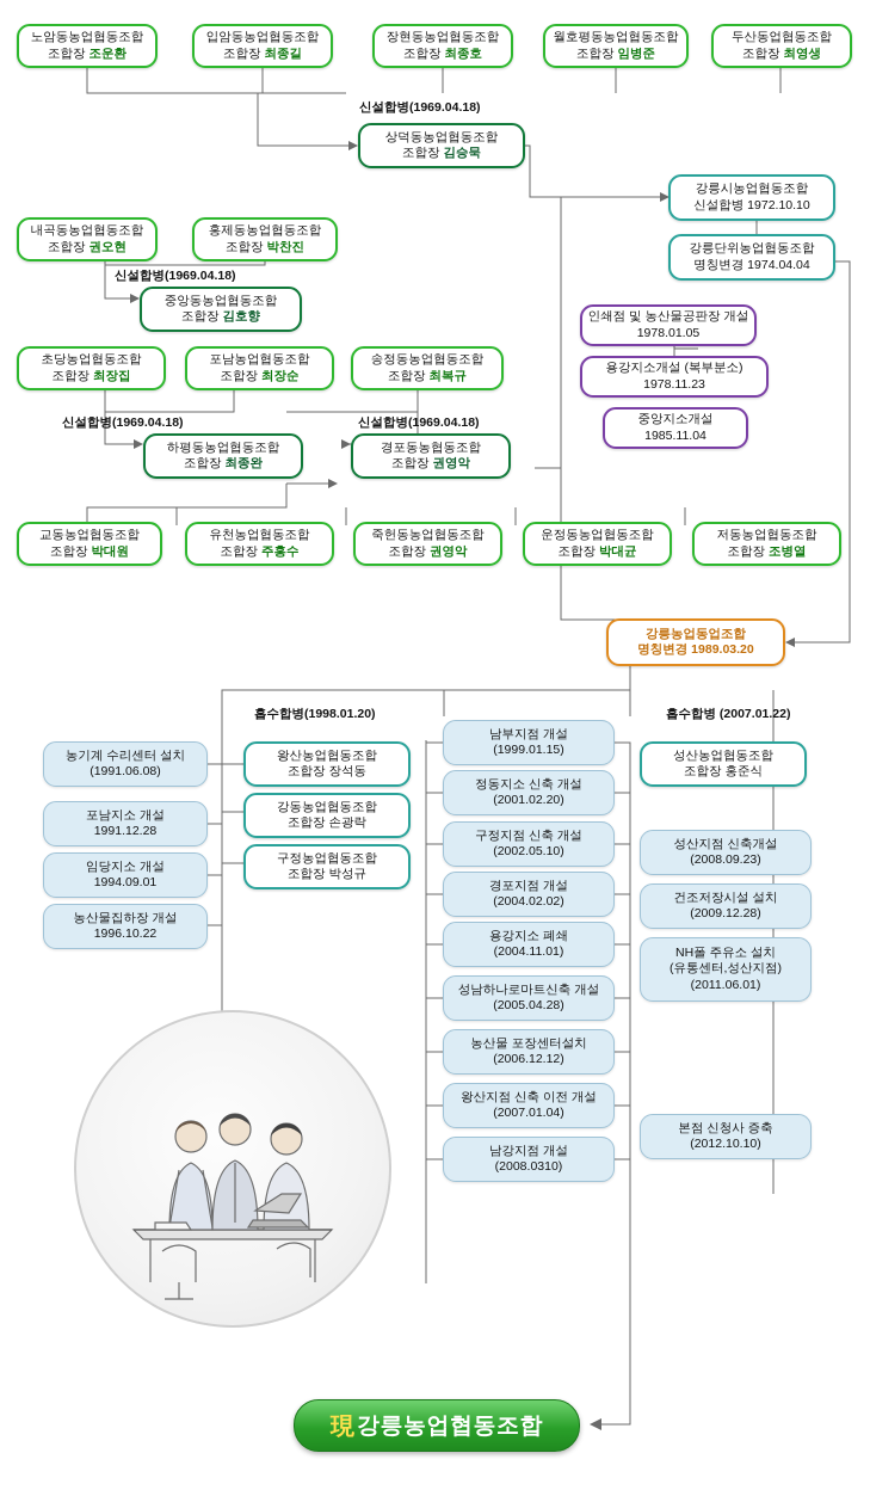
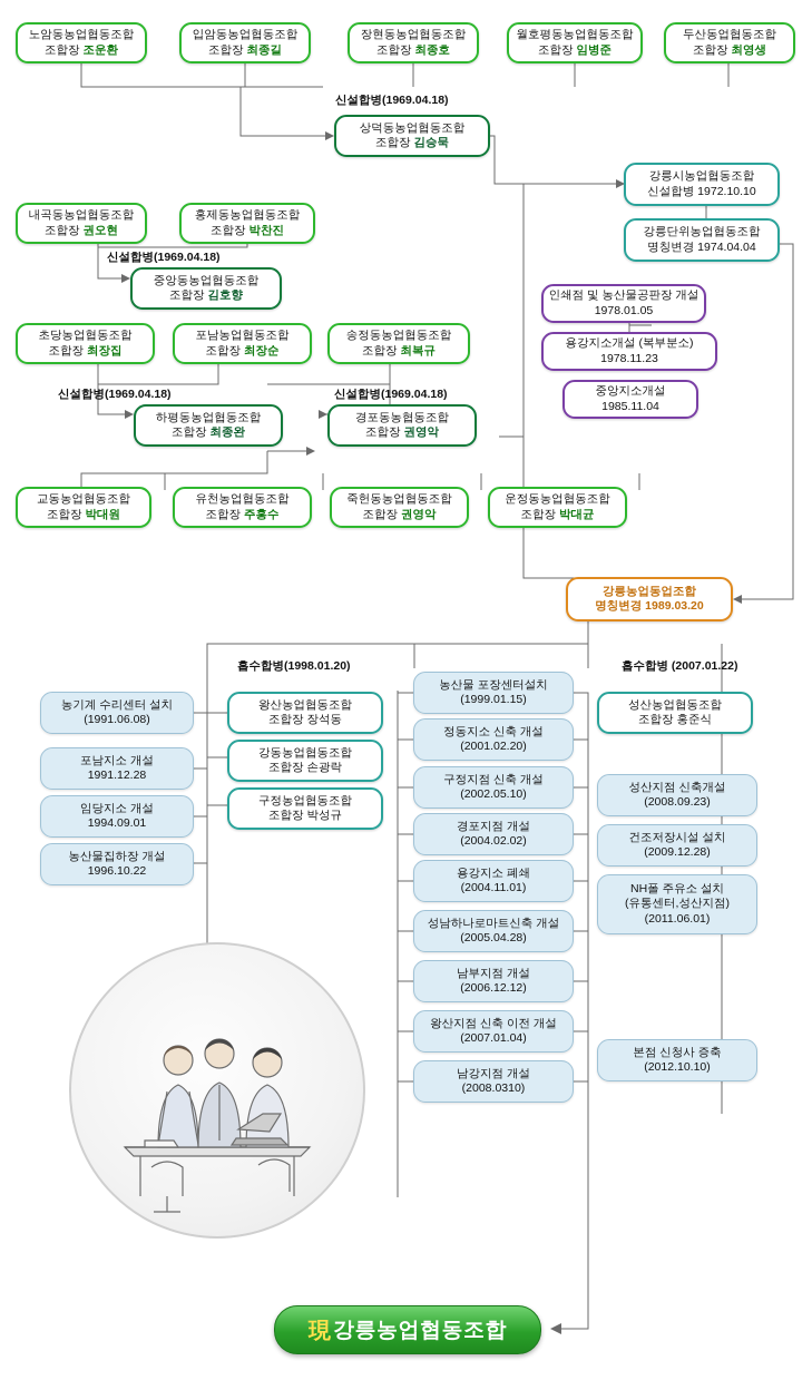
  노암동농업협동조합
  조합장 조운환
  입암동농업협동조합
  조합장 최종길
  장현동농업협동조합
  조합장 최종호
  월호평동농업협동조합
  조합장 임병준
  두산동업협동조합
  조합장 최영생
  신설합병(1969.04.18)
  상덕동농업협동조합
  조합장 김승묵
  강릉시농업협동조합
  신설합병 1972.10.10
  강릉단위농업협동조합
  명칭변경 1974.04.04
  내곡동농업협동조합
  조합장 권오현
  홍제동농업협동조합
  조합장 박찬진
  신설합병(1969.04.18)
  중앙동농업협동조합
  조합장 김호향
  초당농업협동조합
  조합장 최장집
  포남농업협동조합
  조합장 최장순
  송정동농업협동조합
  조합장 최복규
  신설합병(1969.04.18)
  신설합병(1969.04.18)
  하평동농업협동조합
  조합장 최종완
  경포동농협동조합
  조합장 권영악
  인쇄점 및 농산물공판장 개설
  1978.01.05
  용강지소개설 (복부분소)
  1978.11.23
  중앙지소개설
  1985.11.04
  교동농업협동조합
  조합장 박대원
  유천농업협동조합
  조합장 주홍수
  죽헌동농업협동조합
  조합장 권영악
  운정동농업협동조합
  조합장 박대균
- 저동농업협동조합
- 조합장 조병열
  강릉농업동업조합
  명칭변경 1989.03.20
  흡수합병(1998.01.20)
  흡수합병 (2007.01.22)
  왕산농업협동조합
  조합장 장석동
  강동농업협동조합
  조합장 손광락
  구정농업협동조합
  조합장 박성규
  성산농업협동조합
  조합장 홍준식
  농기계 수리센터 설치
  (1991.06.08)
  포남지소 개설
  1991.12.28
  임당지소 개설
  1994.09.01
  농산물집하장 개설
  1996.10.22
- 남부지점 개설
+ 농산물 포장센터설치
  (1999.01.15)
  정동지소 신축 개설
  (2001.02.20)
  구정지점 신축 개설
  (2002.05.10)
  경포지점 개설
  (2004.02.02)
  용강지소 폐쇄
  (2004.11.01)
  성남하나로마트신축 개설
  (2005.04.28)
- 농산물 포장센터설치
+ 남부지점 개설
  (2006.12.12)
  왕산지점 신축 이전 개설
  (2007.01.04)
  남강지점 개설
  (2008.0310)
  성산지점 신축개설
  (2008.09.23)
  건조저장시설 설치
  (2009.12.28)
  NH폴 주유소 설치
  (유통센터,성산지점)
  (2011.06.01)
  본점 신청사 증축
  (2012.10.10)
  現
  강릉농업협동조합
